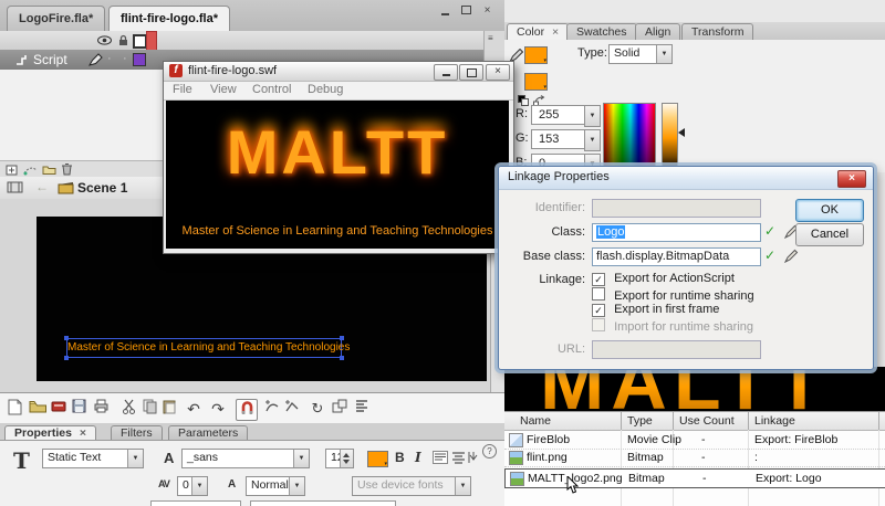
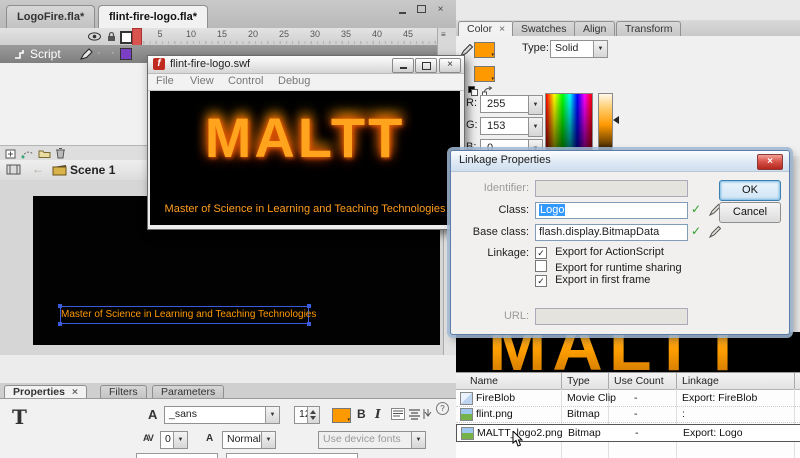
  LogoFire.fla*
  flint-fire-logo.fla*
  ×
+ 5
+ 10
+ 15
+ 20
+ 25
+ 30
+ 35
+ 40
+ 45
  Script
  ·
  ·
  ≡
  ←
  Scene 1
  Master of Science in Learning and Teaching Technologies
- ↶
- ↷
- ↻
  Properties ×
  Filters
  Parameters
  T
- Static Text
  A
  _sans
  B
  I
  ?
  AV
  0
  A
  Normal
  Use device fonts
  Color ×
  Swatches
  Align
  Transform
  Type:
  Solid
  R:
  255
  G:
  153
  B:
  0
  MALTT
  Name
  Type
  Use Count
  Linkage
  FireBlob
  Movie Clip
  -
  Export: FireBlob
  flint.png
  Bitmap
  -
  :
  MALTTlogo2.png
  Bitmap
  -
  Export: Logo
  f
  flint-fire-logo.swf
  ×
  File
  View
  Control
  Debug
  MALTT
  Master of Science in Learning and Teaching Technologies
  Linkage Properties
  ×
  Identifier:
  OK
  Class:
  Logo
  ✓
  Cancel
  Base class:
  flash.display.BitmapData
  ✓
  Linkage:
  ✓ Export for ActionScript
  Export for runtime sharing
  ✓ Export in first frame
- Import for runtime sharing
  URL:
